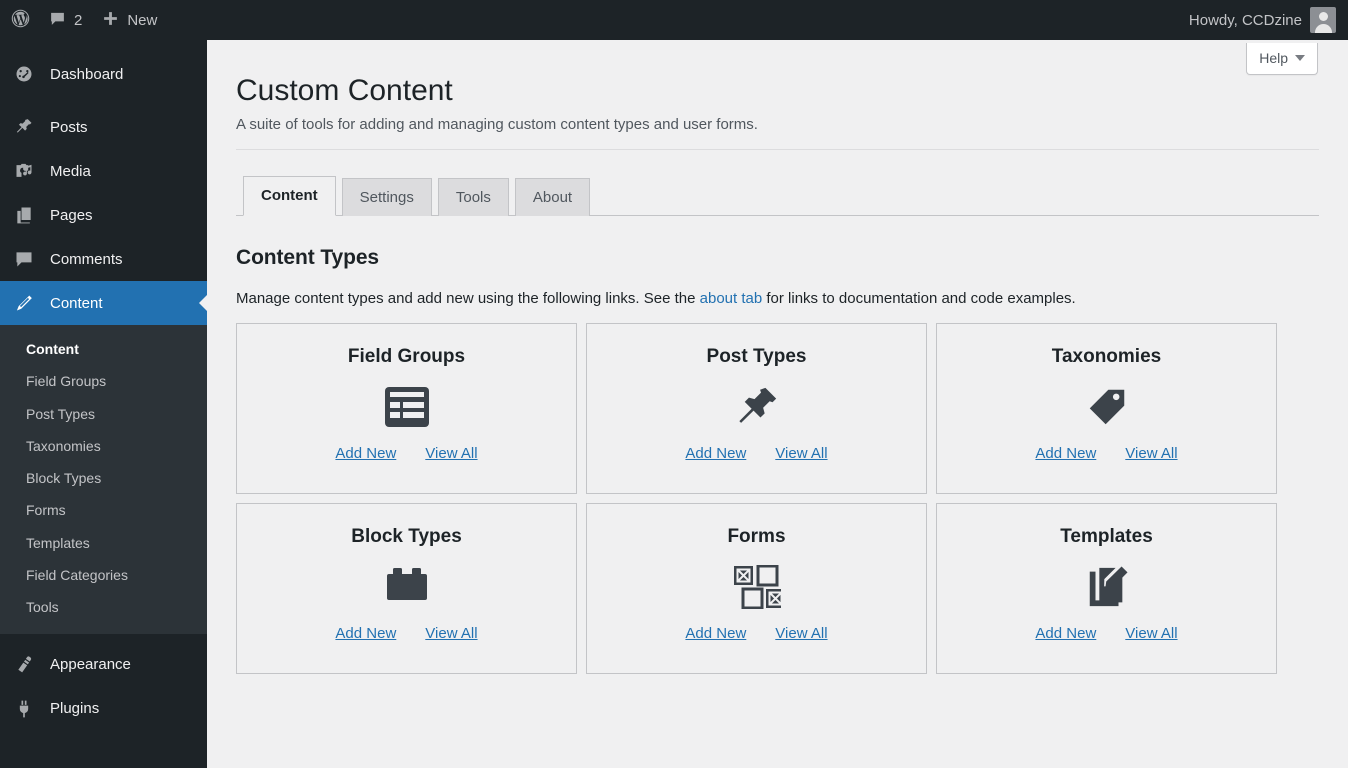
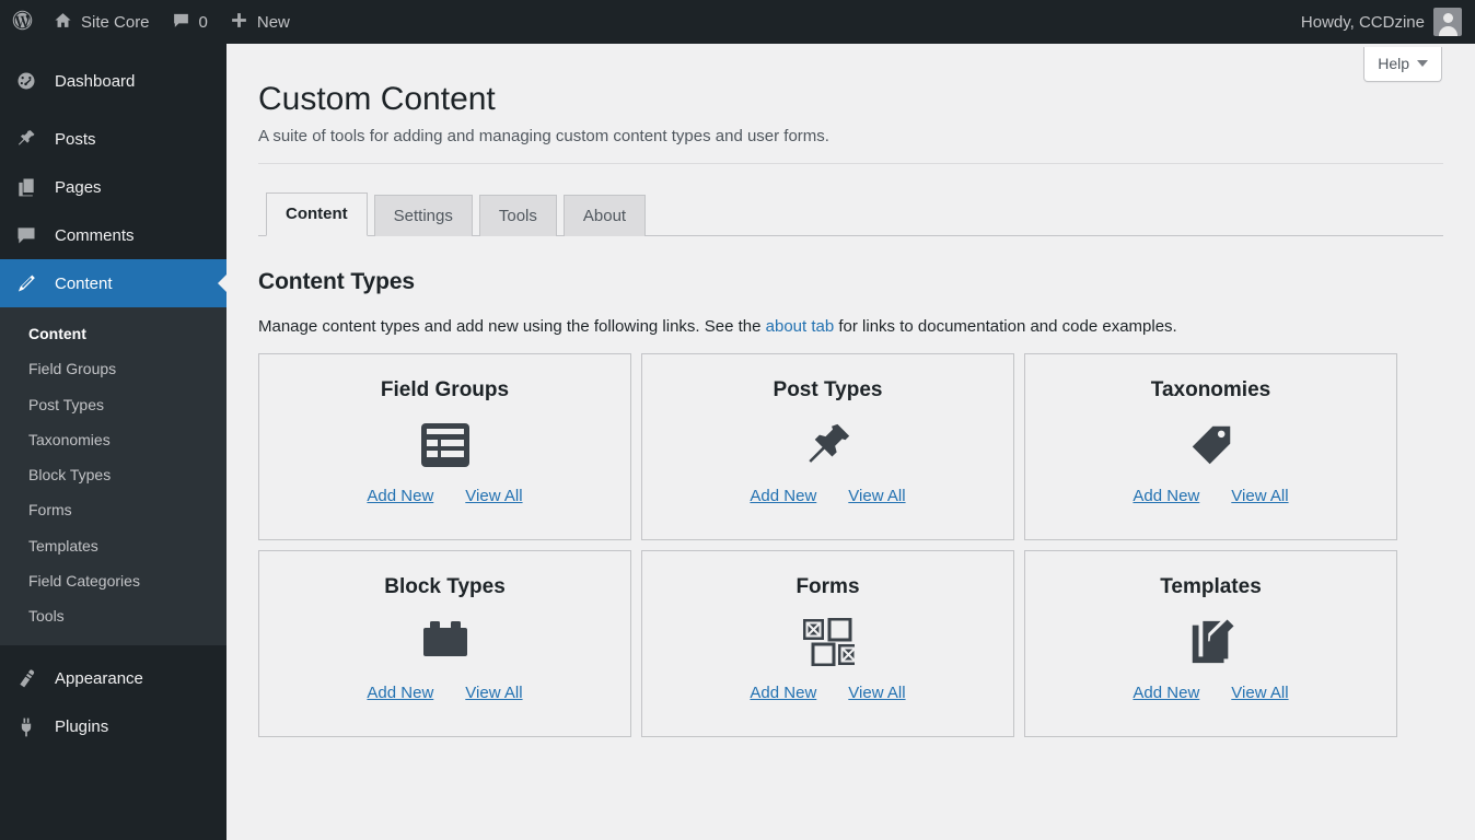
+ Site Core
- 2
+ 0
  New
  Howdy, CCDzine
  Dashboard
  Posts
- Media
  Pages
  Comments
  Content
  Content
  Field Groups
  Post Types
  Taxonomies
  Block Types
  Forms
  Templates
  Field Categories
  Tools
  Appearance
  Plugins
  Help
  Custom Content
  A suite of tools for adding and managing custom content types and user forms.
  Content
  Settings
  Tools
  About
  Content Types
  Manage content types and add new using the following links. See the about tab for links to documentation and code examples.
  Field Groups
  Add New
  View All
  Post Types
  Add New
  View All
  Taxonomies
  Add New
  View All
  Block Types
  Add New
  View All
  Forms
  Add New
  View All
  Templates
  Add New
  View All
